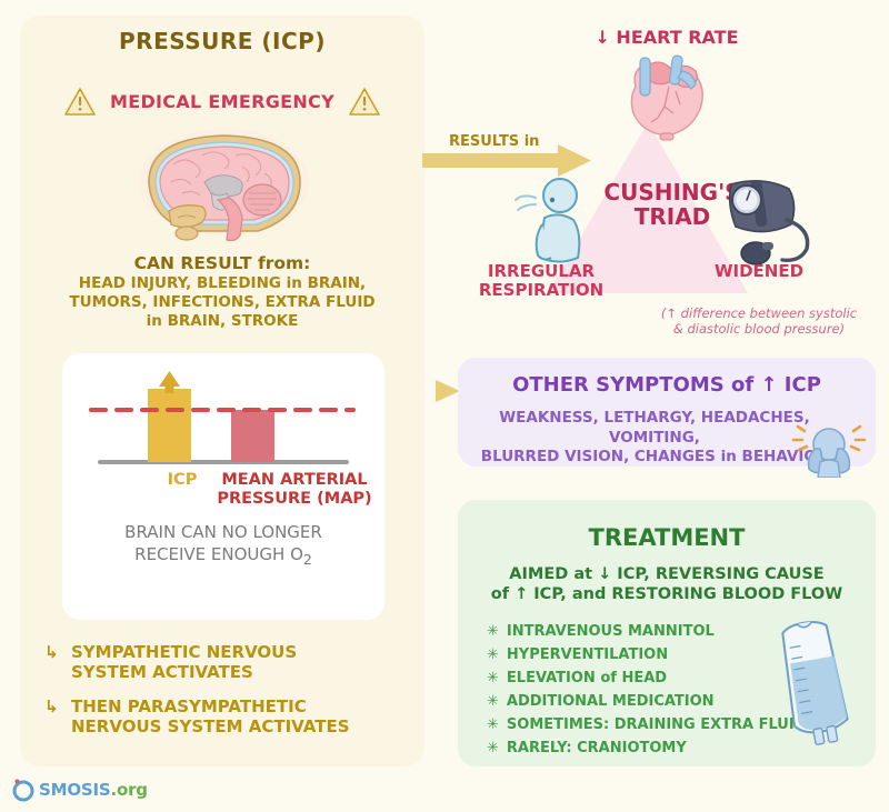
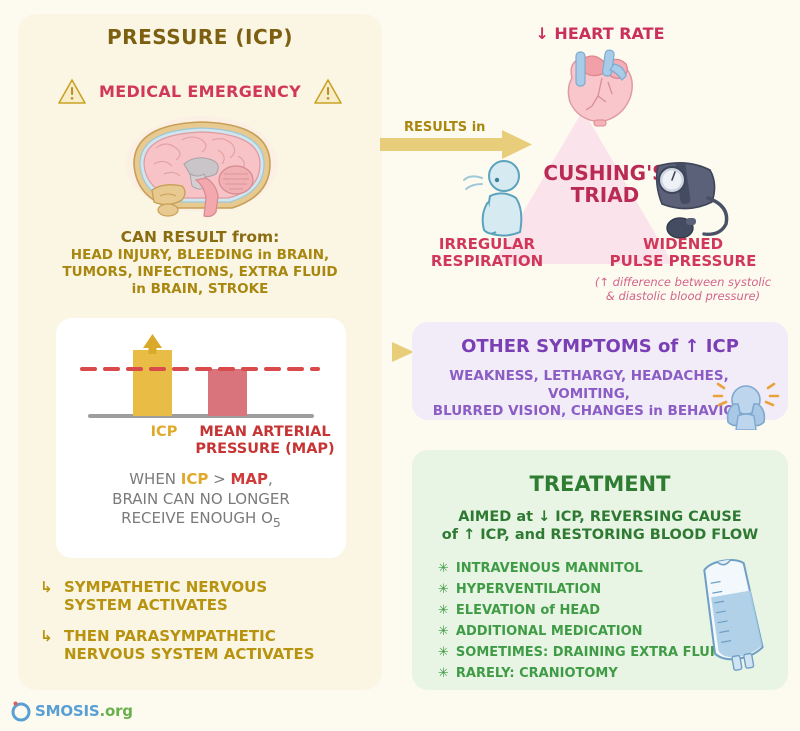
  PRESSURE (ICP)
  MEDICAL EMERGENCY
  CAN RESULT from:
  HEAD INJURY, BLEEDING in BRAIN,
  TUMORS, INFECTIONS, EXTRA FLUID
  in BRAIN, STROKE
  ICP
  MEAN ARTERIAL
  PRESSURE (MAP)
+ WHEN ICP > MAP,
  BRAIN CAN NO LONGER
- RECEIVE ENOUGH O2
+ RECEIVE ENOUGH O5
  ↳
  SYMPATHETIC NERVOUS
  SYSTEM ACTIVATES
  ↳
  THEN PARASYMPATHETIC
  NERVOUS SYSTEM ACTIVATES
  RESULTS in
  ↓ HEART RATE
  CUSHING'
  TRIAD
  IRREGULAR
  RESPIRATION
  WIDENED
+ PULSE PRESSURE
  (↑ difference between systolic
  & diastolic blood pressure)
  OTHER SYMPTOMS of ↑ ICP
  WEAKNESS, LETHARGY, HEADACHES, VOMITING,
  BLURRED VISION, CHANGES in BEHAVI
  TREATMENT
  AIMED at ↓ ICP, REVERSING CAUSE
  of ↑ ICP, and RESTORING BLOOD FLOW
  ✳
  INTRAVENOUS MANNITOL
  ✳
  HYPERVENTILATION
  ✳
  ELEVATION of HEAD
  ✳
  ADDITIONAL MEDICATION
  ✳
  SOMETIMES: DRAINING EXTRA FLUI
  ✳
  RARELY: CRANIOTOMY
  SMOSIS.org
